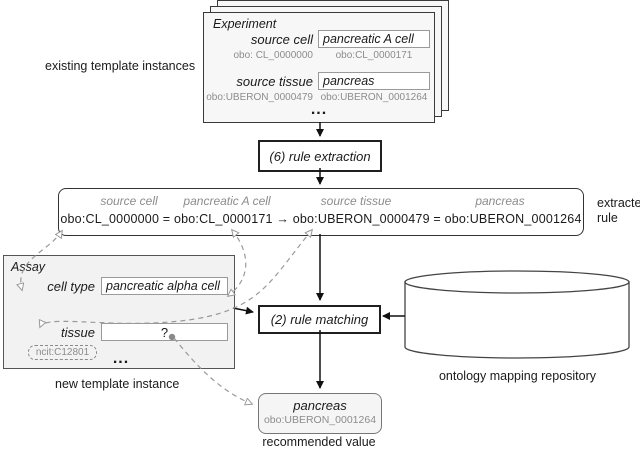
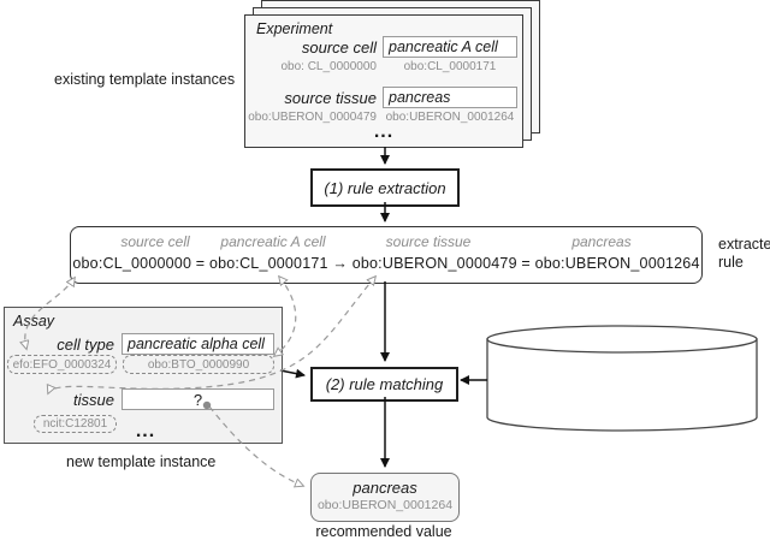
  Experiment
  source cell
  pancreatic A cell
  obo: CL_0000000
  obo:CL_0000171
  source tissue
  pancreas
  obo:UBERON_0000479
  obo:UBERON_0001264
  ...
  existing template instances
- (6) rule extraction
+ (1) rule extraction
  source cell
  pancreatic A cell
  source tissue
  pancreas
  obo:CL_0000000 = obo:CL_0000171 → obo:UBERON_0000479 = obo:UBERON_0001264
  extracte rule
  Assay
  cell type
  pancreatic alpha cell
+ efo:EFO_0000324
+ obo:BTO_0000990
  tissue
  ?
  ncit:C12801
  ...
  new template instance
  (2) rule matching
- ontology mapping repository
  pancreas
  obo:UBERON_0001264
  recommended value
